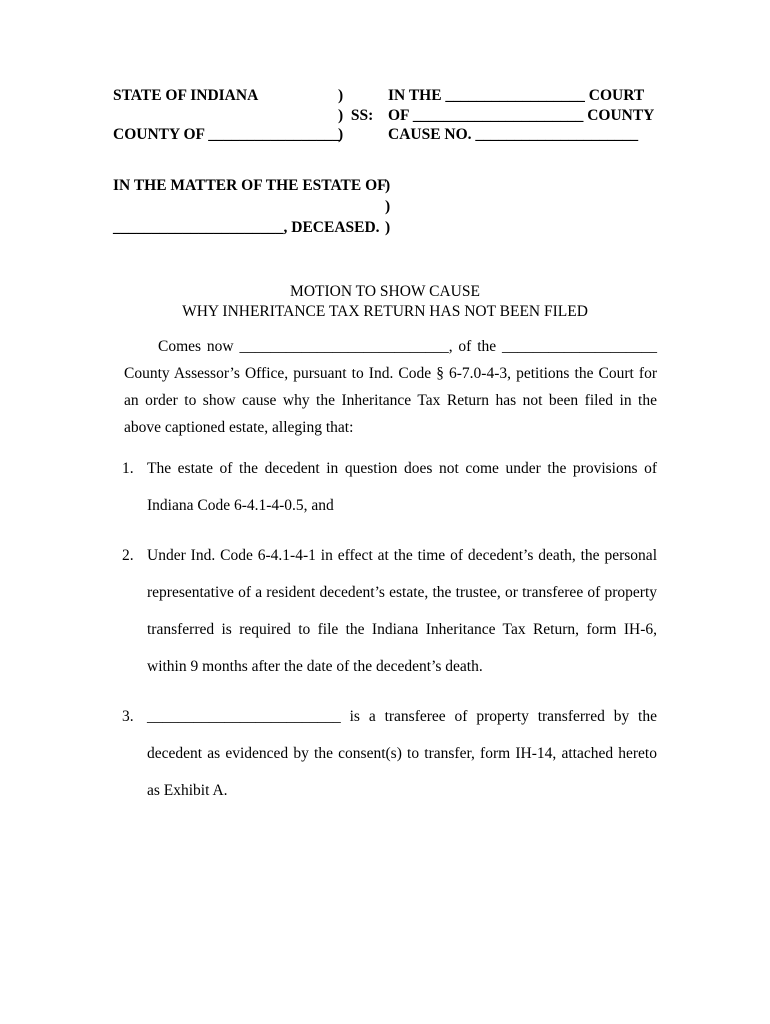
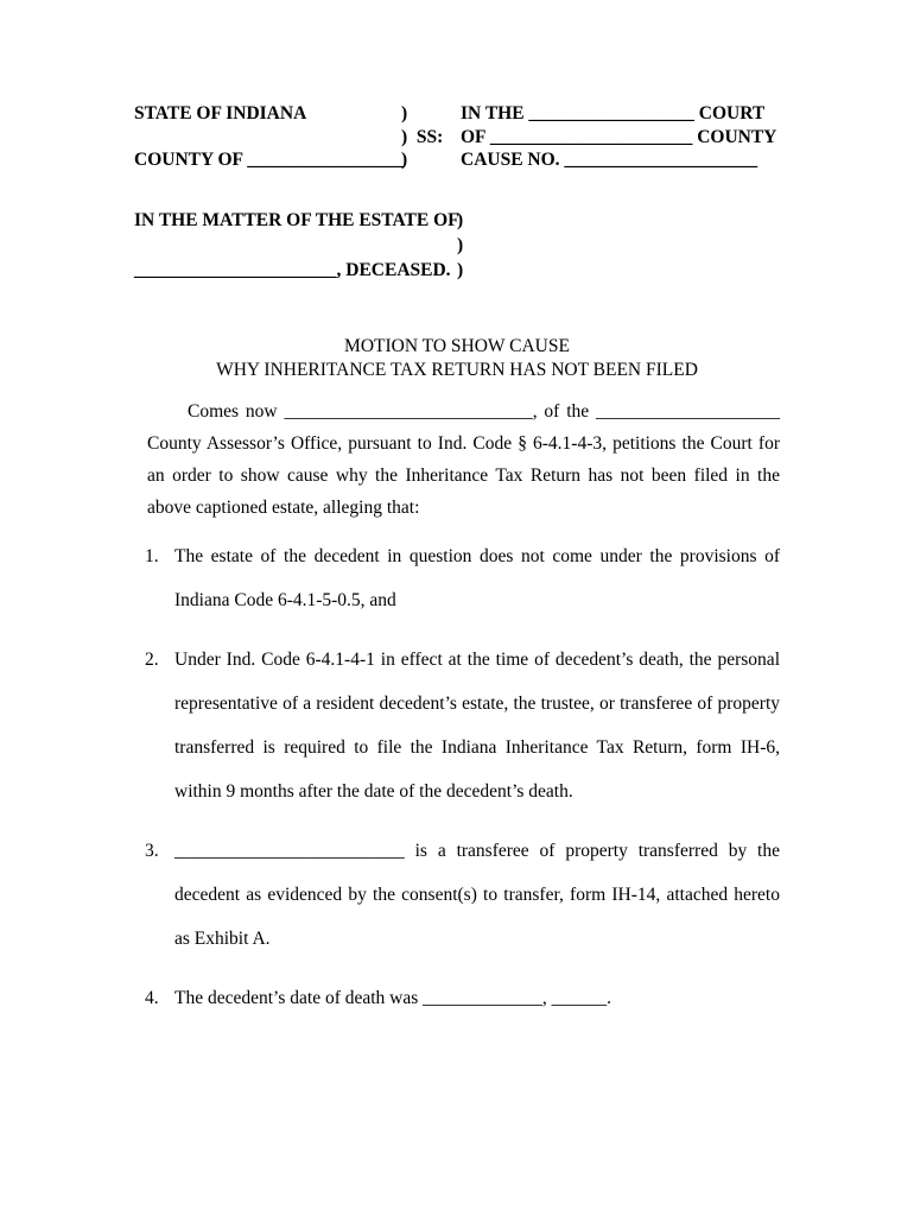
  STATE OF INDIANA
  )
  IN THE __________________ COURT
  ) SS:
  OF ______________________ COUNTY
  COUNTY OF _________________
  )
  CAUSE NO. _____________________
  IN THE MATTER OF THE ESTATE OF
  )
  )
  ______________________, DECEASED.
  )
  MOTION TO SHOW CAUSE
  WHY INHERITANCE TAX RETURN HAS NOT BEEN FILED
- Comes now ___________________________, of the ____________________ County Assessor’s Office, pursuant to Ind. Code § 6-7.0-4-3, petitions the Court for an order to show cause why the Inheritance Tax Return has not been filed in the above captioned estate, alleging that:
+ Comes now ___________________________, of the ____________________ County Assessor’s Office, pursuant to Ind. Code § 6-4.1-4-3, petitions the Court for an order to show cause why the Inheritance Tax Return has not been filed in the above captioned estate, alleging that:
  1.
- The estate of the decedent in question does not come under the provisions of Indiana Code 6-4.1-4-0.5, and
+ The estate of the decedent in question does not come under the provisions of Indiana Code 6-4.1-5-0.5, and
  2.
  Under Ind. Code 6-4.1-4-1 in effect at the time of decedent’s death, the personal representative of a resident decedent’s estate, the trustee, or transferee of property transferred is required to file the Indiana Inheritance Tax Return, form IH-6, within 9 months after the date of the decedent’s death.
  3.
  _________________________ is a transferee of property transferred by the decedent as evidenced by the consent(s) to transfer, form IH-14, attached hereto as Exhibit A.
+ 4.
+ The decedent’s date of death was _____________, ______.
